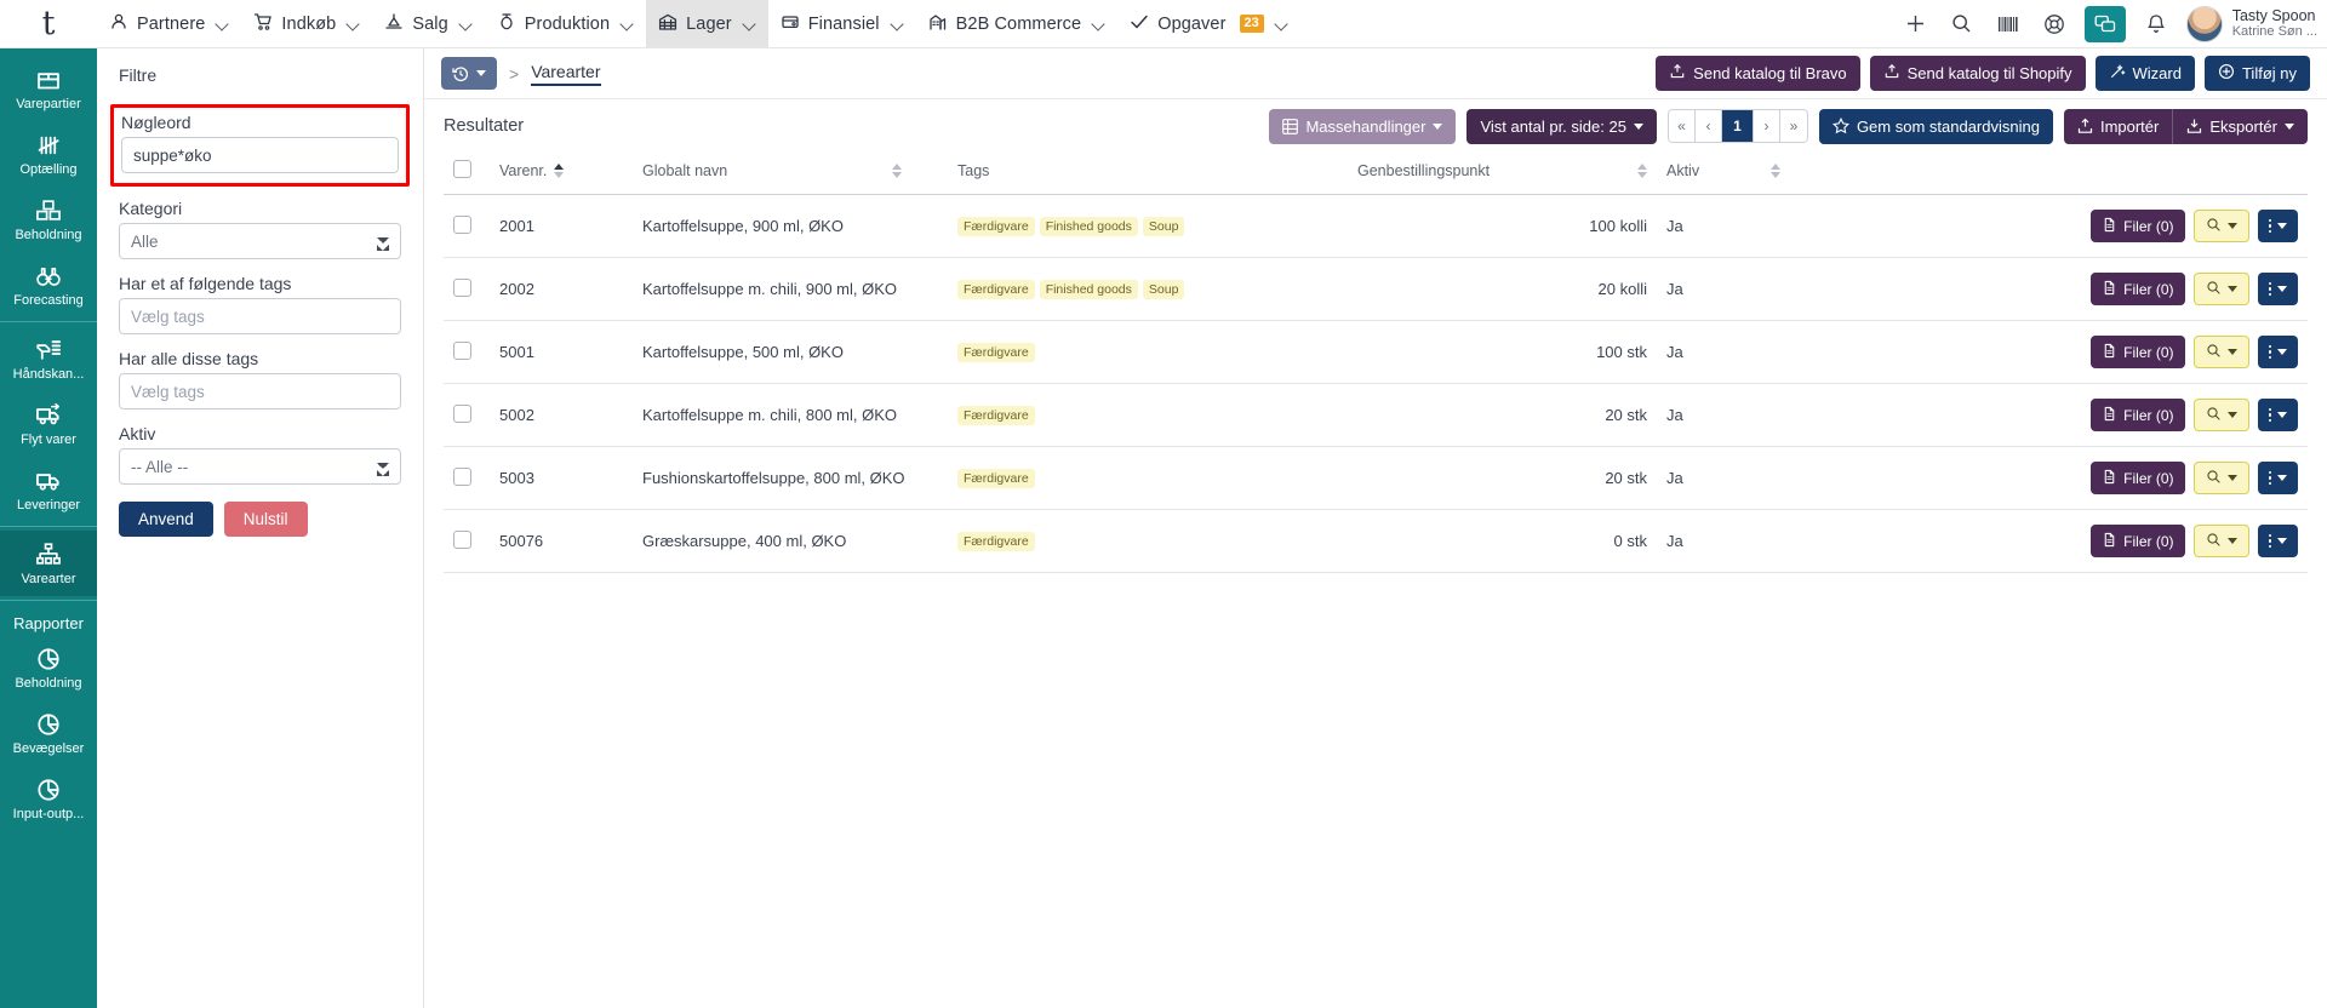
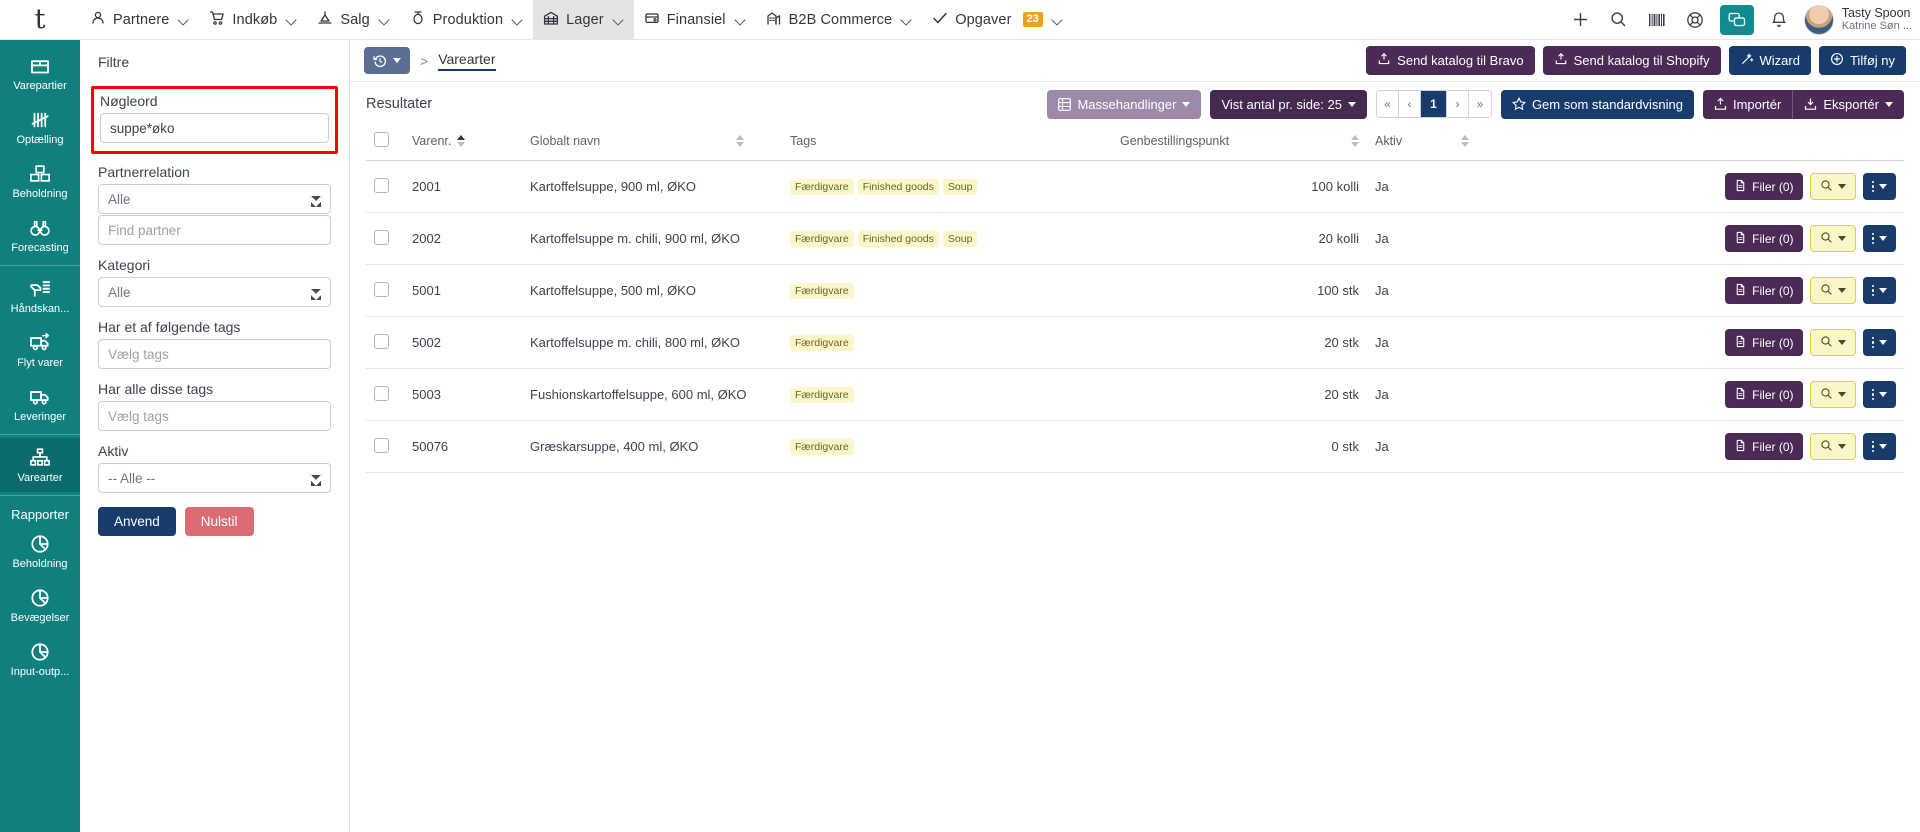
  t
  Partnere
  Indkøb
  Salg
  Produktion
  Lager
  Finansiel
  B2B Commerce
  Opgaver
  23
  Tasty Spoon
  Katrine Søn ...
  Varepartier
  Optælling
  Beholdning
  Forecasting
  Håndskan...
  Flyt varer
  Leveringer
  Varearter
  Rapporter
  Beholdning
  Bevægelser
  Input-outp...
  Filtre
  Nøgleord
  suppe*øko
+ Partnerrelation
+ Alle Find partner
  Kategori
  Alle
  Har et af følgende tags
  Vælg tags
  Har alle disse tags
  Vælg tags
  Aktiv
  -- Alle --
  Anvend
  Nulstil
  >
  Varearter
  Send katalog til Bravo
  Send katalog til Shopify
  Wizard
  Tilføj ny
  Resultater
  Massehandlinger
  Vist antal pr. side: 25
  «
  ‹
  1
  ›
  »
  Gem som standardvisning
  Importér
  Eksportér
  	Varenr.	Globalt navn	Tags	Genbestillingspunkt	Aktiv
  	2001	Kartoffelsuppe, 900 ml, ØKO	Færdigvare Finished goods Soup	100 kolli	Ja	Filer (0)
  	2002	Kartoffelsuppe m. chili, 900 ml, ØKO	Færdigvare Finished goods Soup	20 kolli	Ja	Filer (0)
  	5001	Kartoffelsuppe, 500 ml, ØKO	Færdigvare	100 stk	Ja	Filer (0)
  	5002	Kartoffelsuppe m. chili, 800 ml, ØKO	Færdigvare	20 stk	Ja	Filer (0)
- 	5003	Fushionskartoffelsuppe, 800 ml, ØKO	Færdigvare	20 stk	Ja	Filer (0)
+ 	5003	Fushionskartoffelsuppe, 600 ml, ØKO	Færdigvare	20 stk	Ja	Filer (0)
  	50076	Græskarsuppe, 400 ml, ØKO	Færdigvare	0 stk	Ja	Filer (0)
